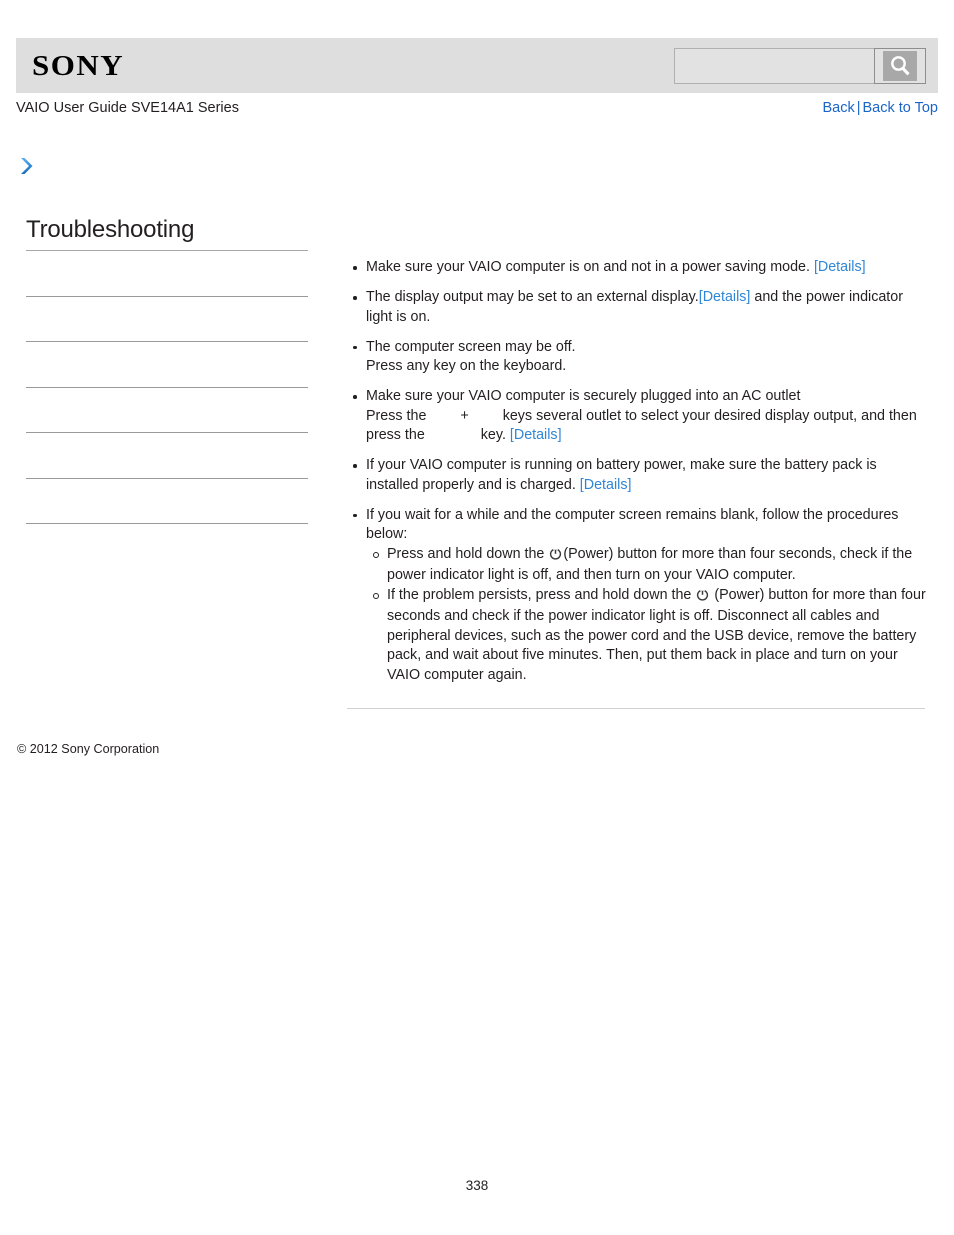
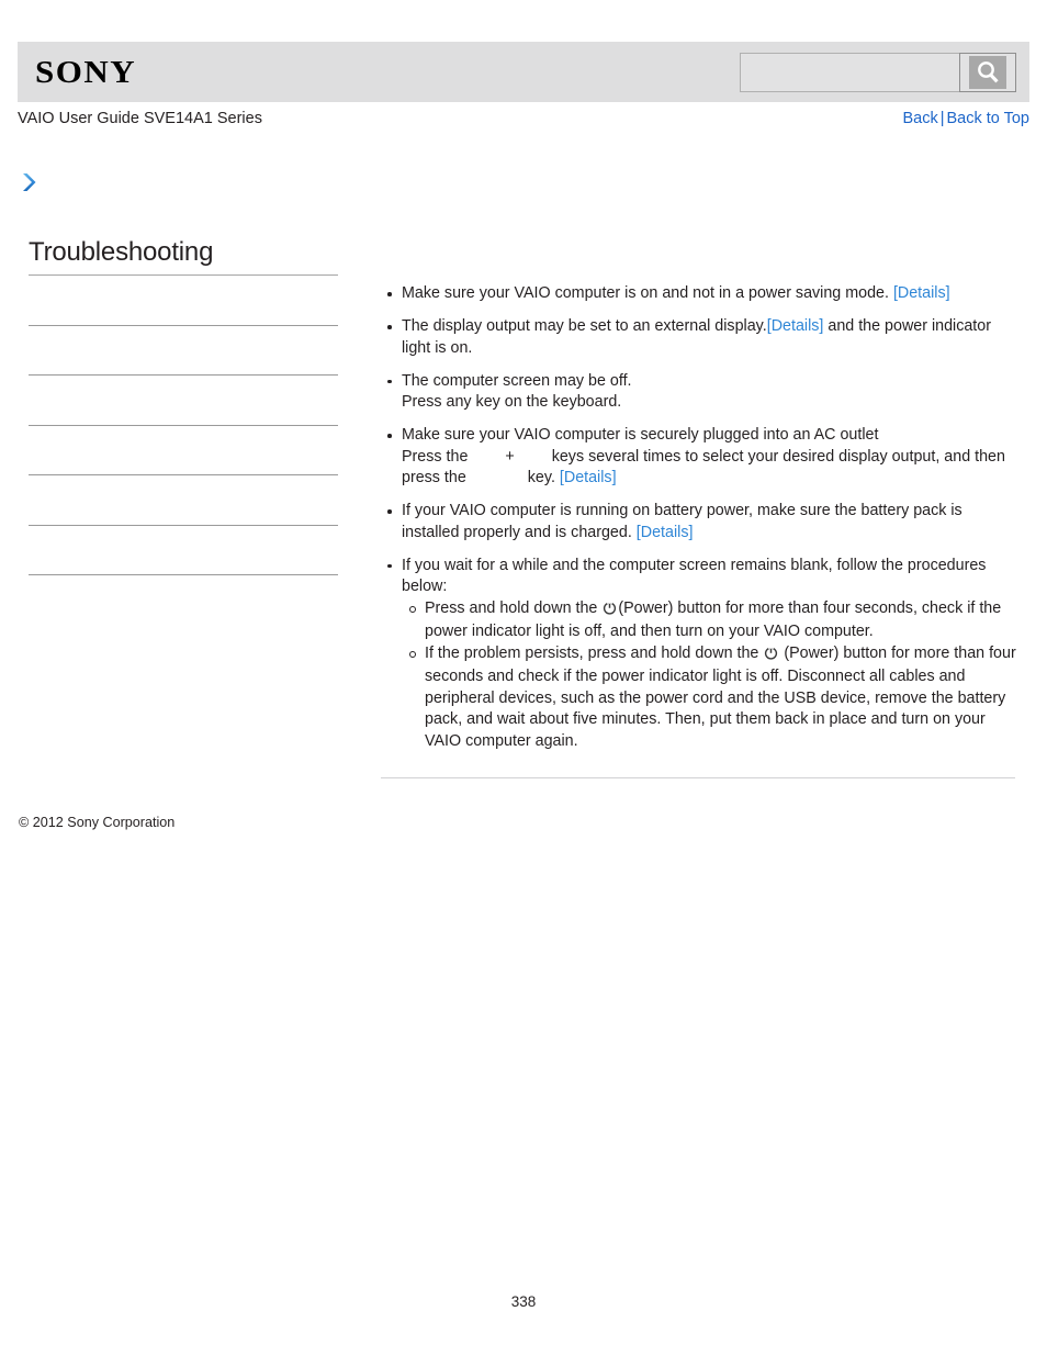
  SONY
  VAIO User Guide SVE14A1 Series
  Back | Back to Top
  Troubleshooting
  Make sure your VAIO computer is on and not in a power saving mode. [Details]
  The display output may be set to an external display.[Details] and the power indicator light is on.
  The computer screen may be off.
  Press any key on the keyboard.
  Make sure your VAIO computer is securely plugged into an AC outlet
- Press the + keys several outlet to select your desired display output, and then press the key. [Details]
+ Press the + keys several times to select your desired display output, and then press the key. [Details]
  If your VAIO computer is running on battery power, make sure the battery pack is installed properly and is charged. [Details]
  If you wait for a while and the computer screen remains blank, follow the procedures below:
  Press and hold down the (Power) button for more than four seconds, check if the power indicator light is off, and then turn on your VAIO computer.
  If the problem persists, press and hold down the (Power) button for more than four seconds and check if the power indicator light is off. Disconnect all cables and peripheral devices, such as the power cord and the USB device, remove the battery pack, and wait about five minutes. Then, put them back in place and turn on your VAIO computer again.
  © 2012 Sony Corporation
  338
